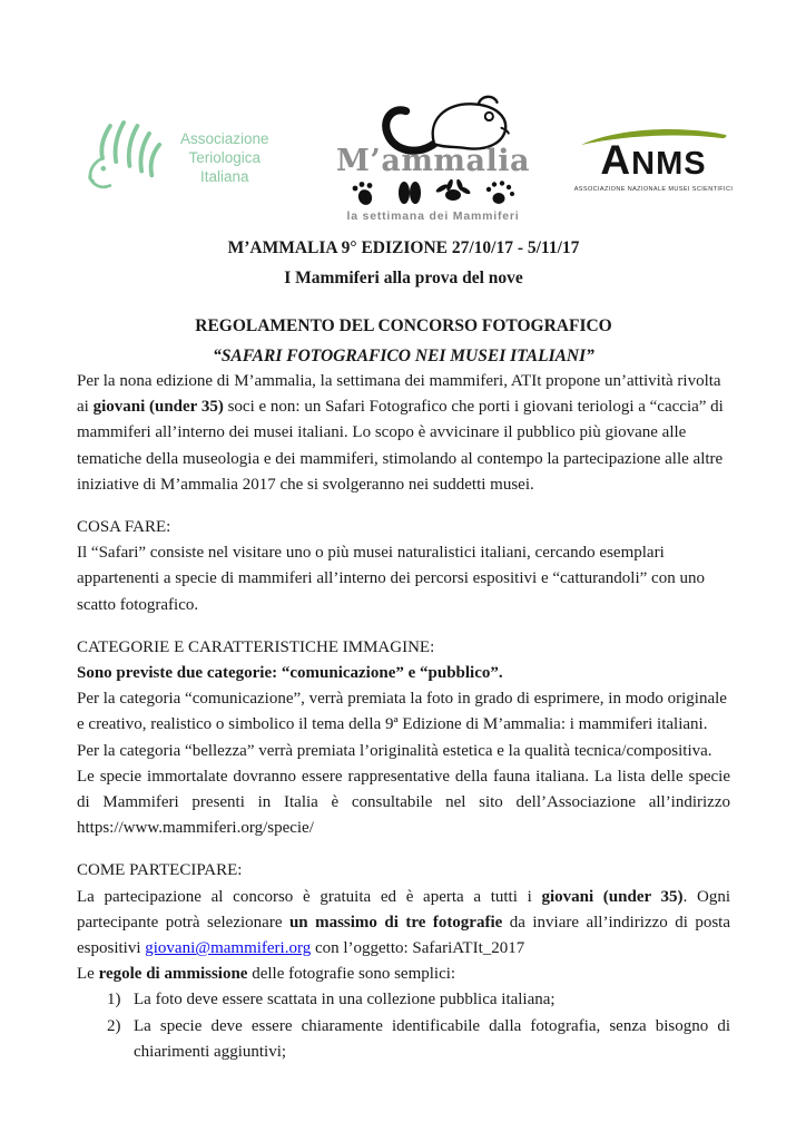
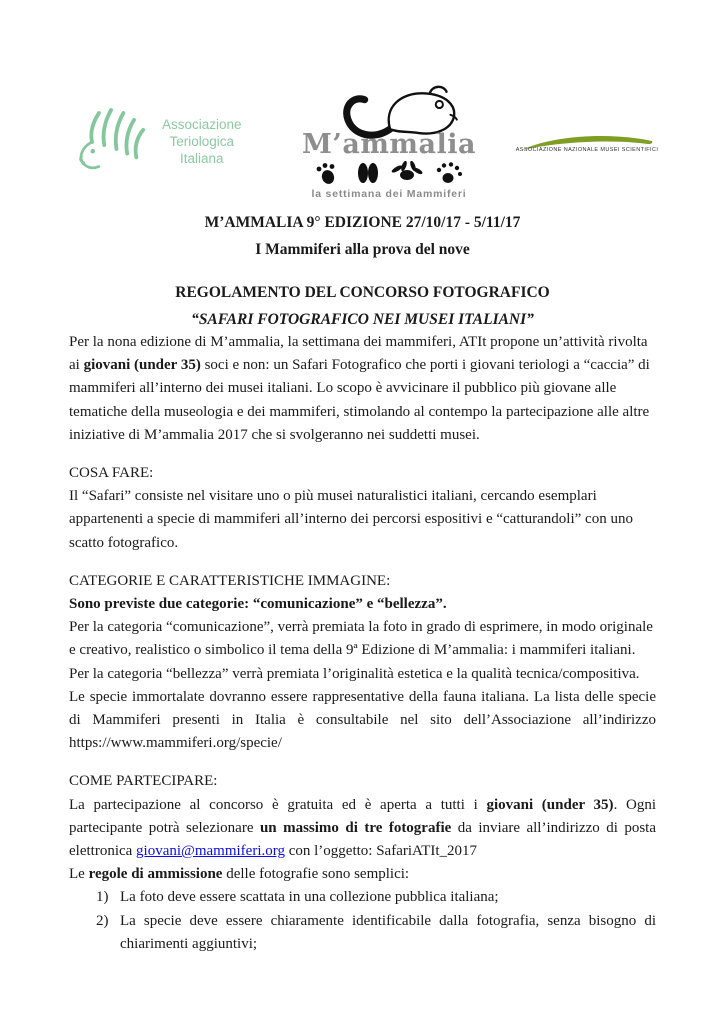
  Associazione
  Teriologica
  Italiana
  M’ammalia
  la settimana dei Mammiferi
- ANMS
  M’AMMALIA 9° EDIZIONE 27/10/17 - 5/11/17
  I Mammiferi alla prova del nove
  REGOLAMENTO DEL CONCORSO FOTOGRAFICO
  “SAFARI FOTOGRAFICO NEI MUSEI ITALIANI”
  Per la nona edizione di M’ammalia, la settimana dei mammiferi, ATIt propone un’attività rivolta ai giovani (under 35) soci e non: un Safari Fotografico che porti i giovani teriologi a “caccia” di mammiferi all’interno dei musei italiani. Lo scopo è avvicinare il pubblico più giovane alle tematiche della museologia e dei mammiferi, stimolando al contempo la partecipazione alle altre iniziative di M’ammalia 2017 che si svolgeranno nei suddetti musei.
  COSA FARE:
  Il “Safari” consiste nel visitare uno o più musei naturalistici italiani, cercando esemplari appartenenti a specie di mammiferi all’interno dei percorsi espositivi e “catturandoli” con uno scatto fotografico.
  CATEGORIE E CARATTERISTICHE IMMAGINE:
- Sono previste due categorie: “comunicazione” e “pubblico”.
+ Sono previste due categorie: “comunicazione” e “bellezza”.
  Per la categoria “comunicazione”, verrà premiata la foto in grado di esprimere, in modo originale e creativo, realistico o simbolico il tema della 9ª Edizione di M’ammalia: i mammiferi italiani.
  Per la categoria “bellezza” verrà premiata l’originalità estetica e la qualità tecnica/compositiva.
  Le specie immortalate dovranno essere rappresentative della fauna italiana. La lista delle specie di Mammiferi presenti in Italia è consultabile nel sito dell’Associazione all’indirizzo https://www.mammiferi.org/specie/
  COME PARTECIPARE:
- La partecipazione al concorso è gratuita ed è aperta a tutti i giovani (under 35). Ogni partecipante potrà selezionare un massimo di tre fotografie da inviare all’indirizzo di posta espositivi giovani@mammiferi.org con l’oggetto: SafariATIt_2017
+ La partecipazione al concorso è gratuita ed è aperta a tutti i giovani (under 35). Ogni partecipante potrà selezionare un massimo di tre fotografie da inviare all’indirizzo di posta elettronica giovani@mammiferi.org con l’oggetto: SafariATIt_2017
  Le regole di ammissione delle fotografie sono semplici:
  1)
  La foto deve essere scattata in una collezione pubblica italiana;
  2)
  La specie deve essere chiaramente identificabile dalla fotografia, senza bisogno di chiarimenti aggiuntivi;
